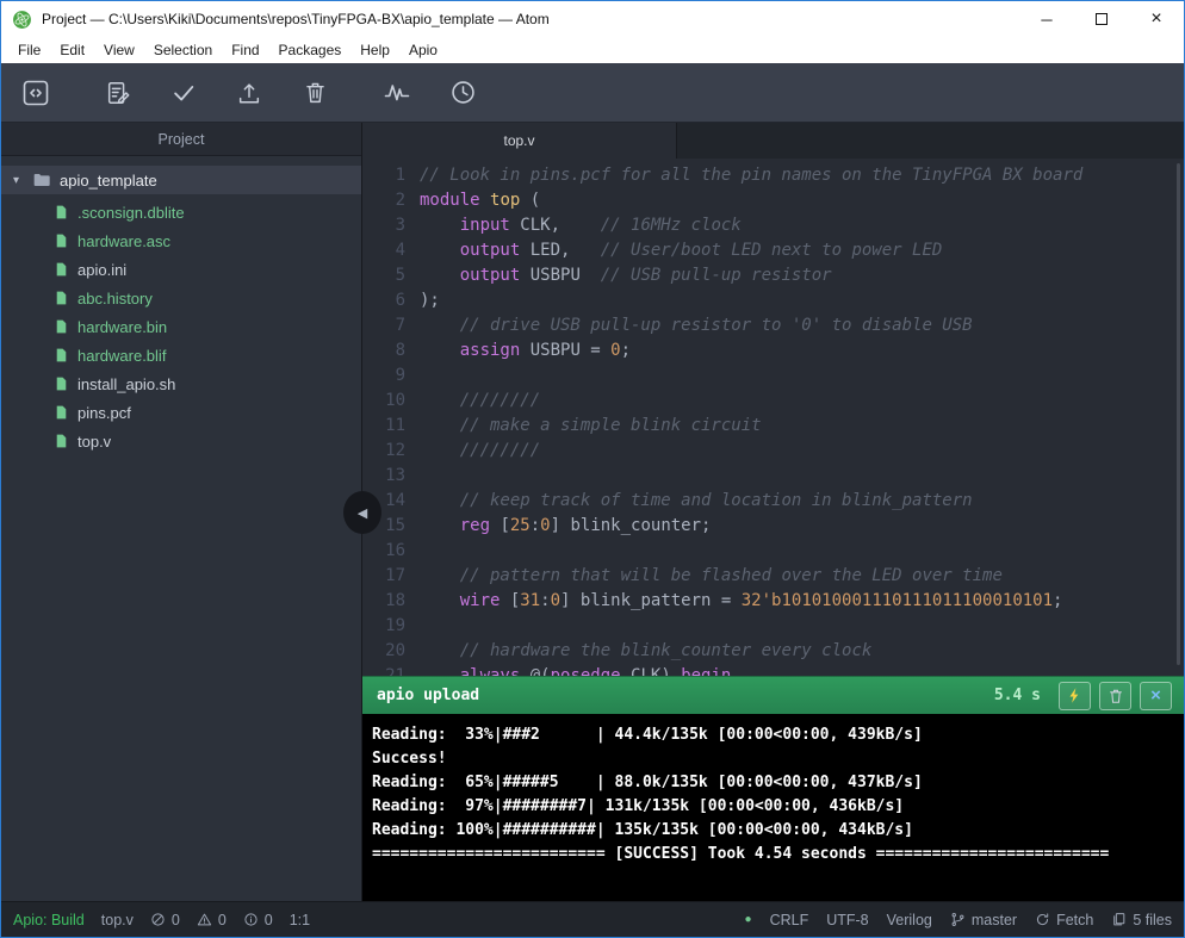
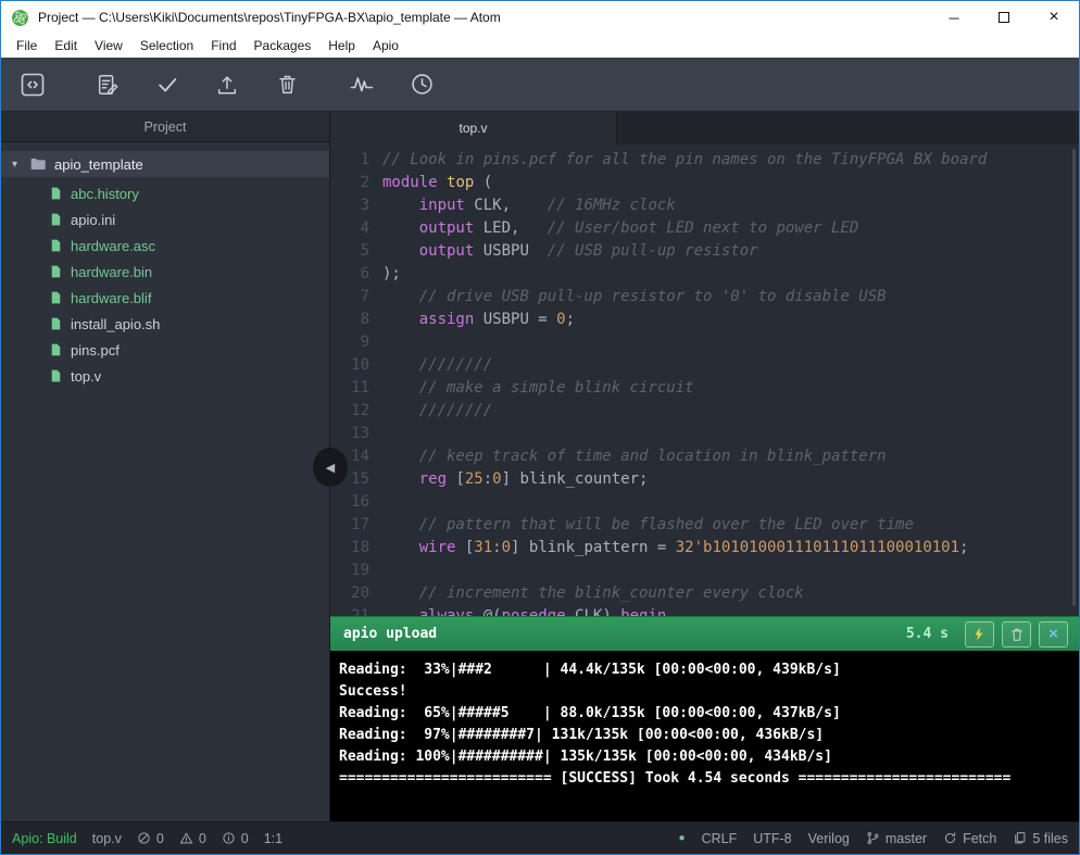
  Project — C:\Users\Kiki\Documents\repos\TinyFPGA-BX\apio_template — Atom
  ─
  ×
  File
  Edit
  View
  Selection
  Find
  Packages
  Help
  Apio
  Project
  ▾
  apio_template
- .sconsign.dblite
- hardware.asc
+ abc.history
  apio.ini
- abc.history
+ hardware.asc
  hardware.bin
  hardware.blif
  install_apio.sh
  pins.pcf
  top.v
  top.v
  1
  2
  3
  4
  5
  6
  7
  8
  9
  10
  11
  12
  13
  14
  15
  16
  17
  18
  19
  20
  // Look in pins.pcf for all the pin names on the TinyFPGA BX board
  module top (
  input CLK, // 16MHz clock
  output LED, // User/boot LED next to power LED
  output USBPU // USB pull-up resistor
  );
  // drive USB pull-up resistor to '0' to disable USB
  assign USBPU = 0;
  ////////
  // make a simple blink circuit
  ////////
  // keep track of time and location in blink_pattern
  reg [25:0] blink_counter;
  // pattern that will be flashed over the LED over time
  wire [31:0] blink_pattern = 32'b101010001110111011100010101;
- // hardware the blink_counter every clock
+ // increment the blink_counter every clock
  apio upload
  5.4 s
  ×
  Reading: 33%|###2 | 44.4k/135k [00:00<00:00, 439kB/s]
  Success!
  Reading: 65%|#####5 | 88.0k/135k [00:00<00:00, 437kB/s]
  Reading: 97%|########7| 131k/135k [00:00<00:00, 436kB/s]
  Reading: 100%|##########| 135k/135k [00:00<00:00, 434kB/s]
  ========================= [SUCCESS] Took 4.54 seconds =========================
  ◀
  Apio: Build
  top.v
  0
  0
  0
  1:1
  ●
  CRLF
  UTF-8
  Verilog
  master
  Fetch
  5 files
